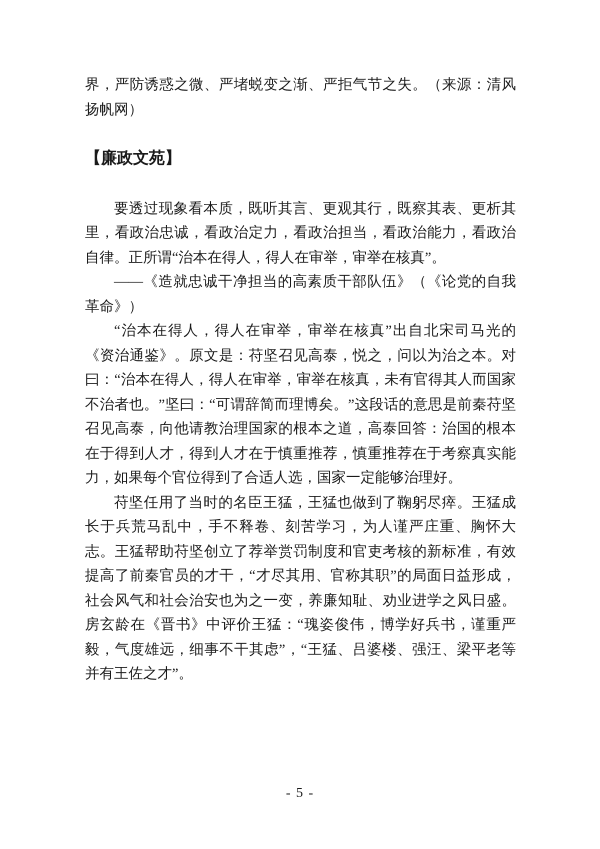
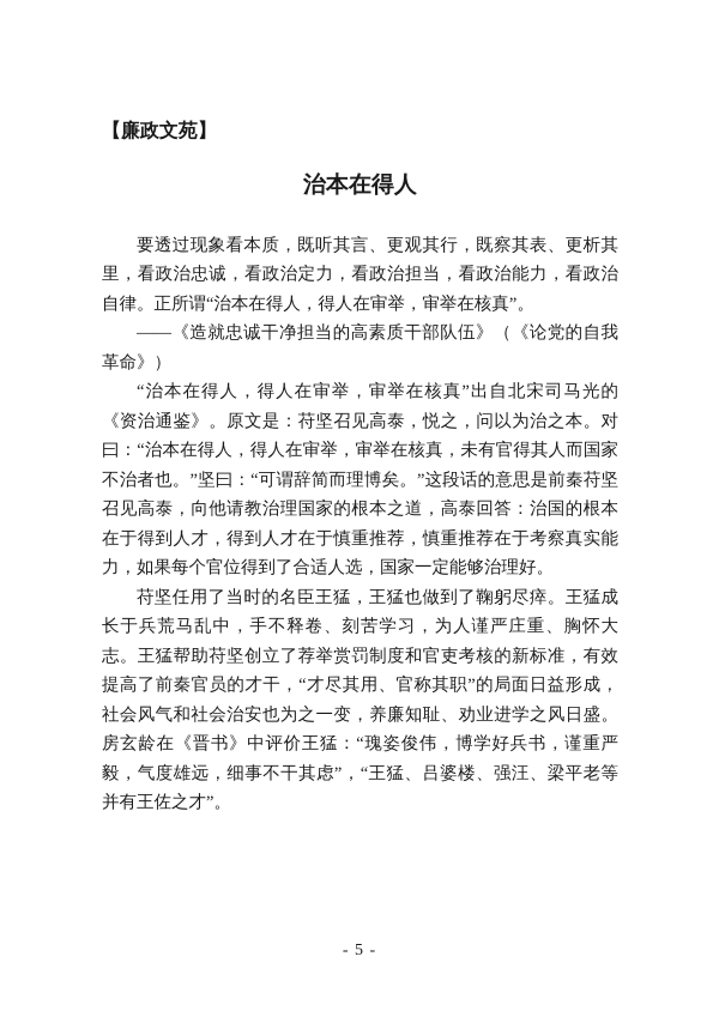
- 界，严防诱惑之微、严堵蜕变之渐、严拒气节之失。（来源：清风扬帆网）
  【廉政文苑】
+ 治本在得人
  要透过现象看本质，既听其言、更观其行，既察其表、更析其里，看政治忠诚，看政治定力，看政治担当，看政治能力，看政治自律。正所谓“治本在得人，得人在审举，审举在核真”。
  ——《造就忠诚干净担当的高素质干部队伍》（《论党的自我革命》）
  “治本在得人，得人在审举，审举在核真”出自北宋司马光的《资治通鉴》。原文是：苻坚召见高泰，悦之，问以为治之本。对曰：“治本在得人，得人在审举，审举在核真，未有官得其人而国家不治者也。”坚曰：“可谓辞简而理博矣。”这段话的意思是前秦苻坚召见高泰，向他请教治理国家的根本之道，高泰回答：治国的根本在于得到人才，得到人才在于慎重推荐，慎重推荐在于考察真实能力，如果每个官位得到了合适人选，国家一定能够治理好。
  苻坚任用了当时的名臣王猛，王猛也做到了鞠躬尽瘁。王猛成长于兵荒马乱中，手不释卷、刻苦学习，为人谨严庄重、胸怀大志。王猛帮助苻坚创立了荐举赏罚制度和官吏考核的新标准，有效提高了前秦官员的才干，“才尽其用、官称其职”的局面日益形成，社会风气和社会治安也为之一变，养廉知耻、劝业进学之风日盛。房玄龄在《晋书》中评价王猛：“瑰姿俊伟，博学好兵书，谨重严毅，气度雄远，细事不干其虑”，“王猛、吕婆楼、强汪、梁平老等并有王佐之才”。
  - 5 -
